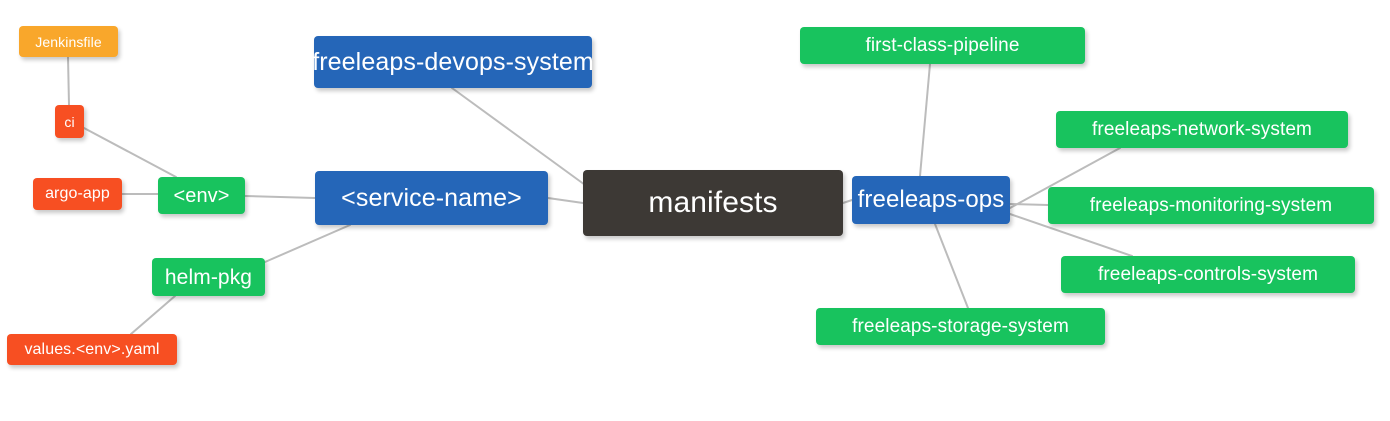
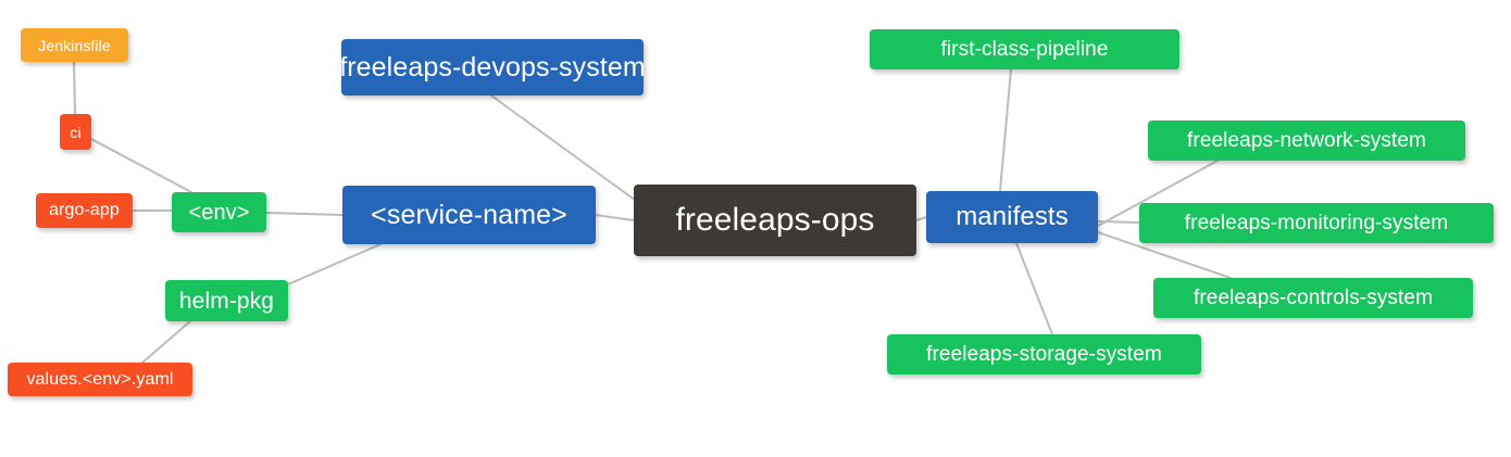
- manifests
+ freeleaps-ops
  <service-name>
  freeleaps-devops-system
- freeleaps-ops
+ manifests
  <env>
  helm-pkg
  first-class-pipeline
  freeleaps-network-system
  freeleaps-monitoring-system
  freeleaps-controls-system
  freeleaps-storage-system
  Jenkinsfile
  ci
  argo-app
  values.<env>.yaml
